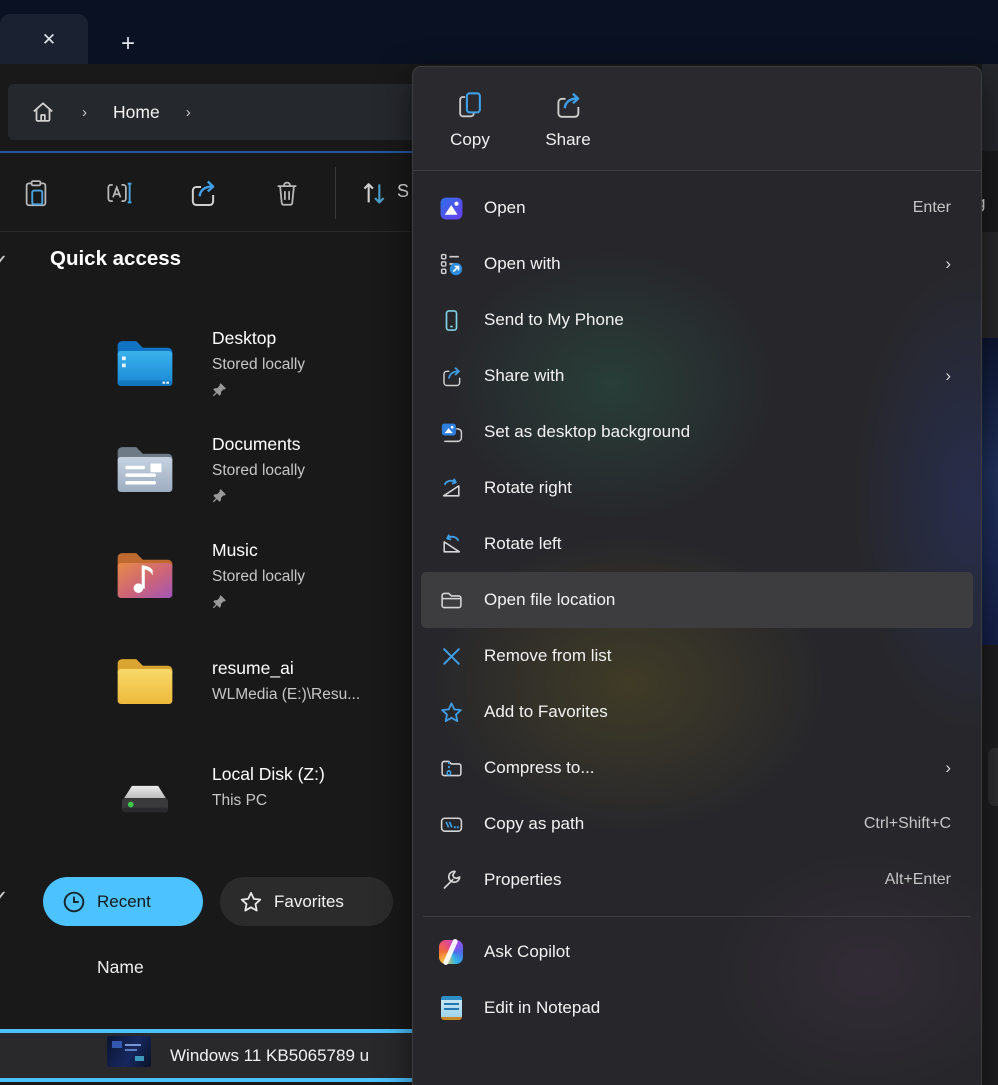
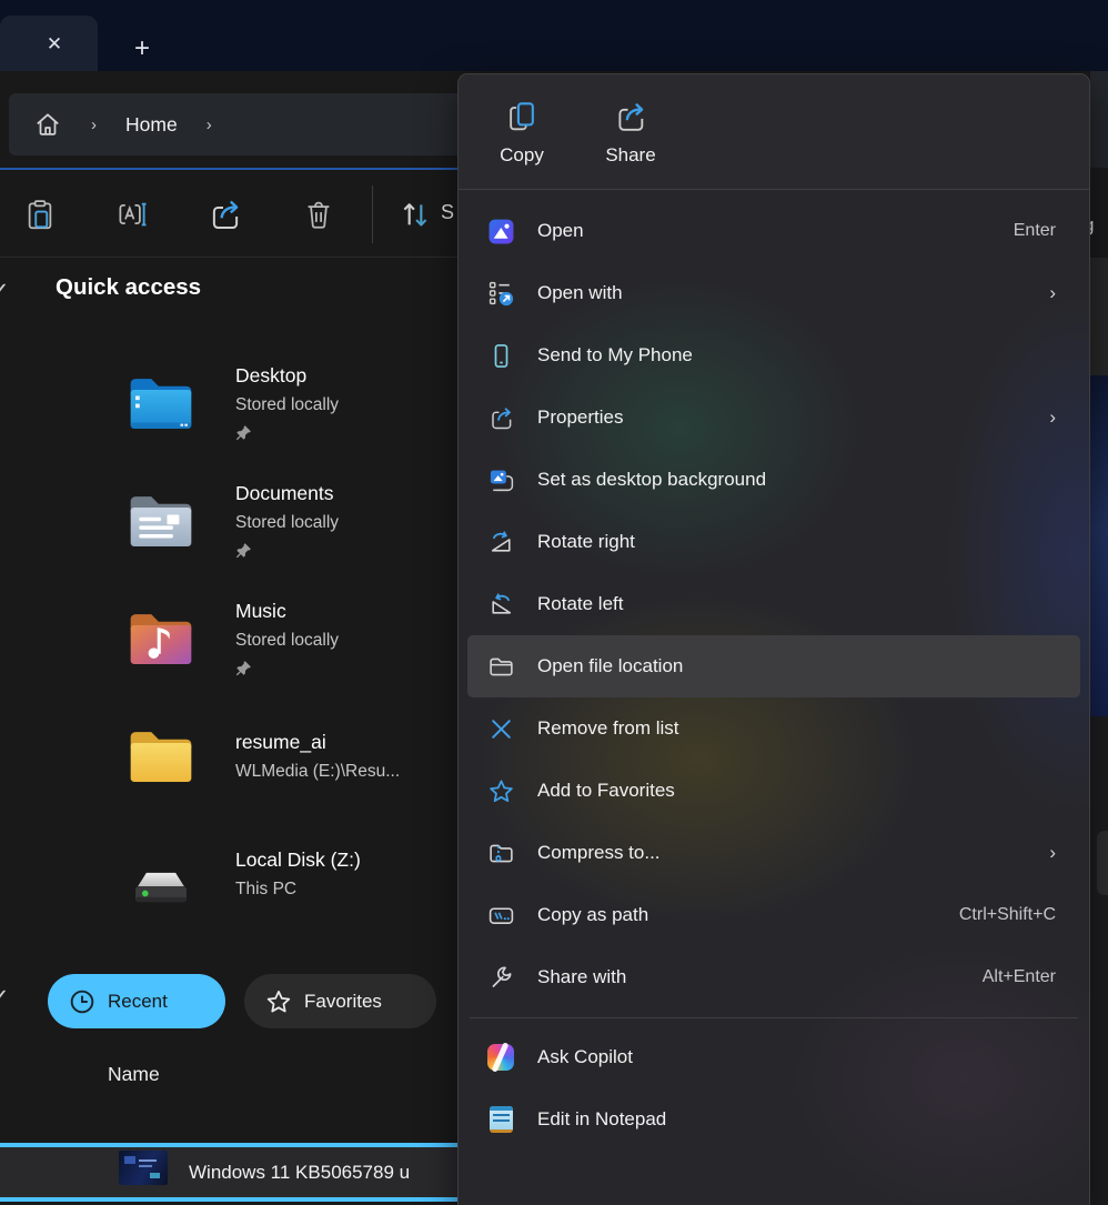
  ✕
  +
  ›
  Home
  ›
  S
  Quick access
  Desktop
  Stored locally
  Documents
  Stored locally
  Music
  Stored locally
  resume_ai
  WLMedia (E:)\Resu...
  Local Disk (Z:)
  This PC
  Recent
  Favorites
  Name
  Windows 11 KB5065789 u
  Copy
  Share
  Open
  Enter
  Open with
  ›
  Send to My Phone
- Share with
+ Properties
  ›
  Set as desktop background
  Rotate right
  Rotate left
  Open file location
  Remove from list
  Add to Favorites
  Compress to...
  ›
  Copy as path
  Ctrl+Shift+C
- Properties
+ Share with
  Alt+Enter
  Ask Copilot
  Edit in Notepad
